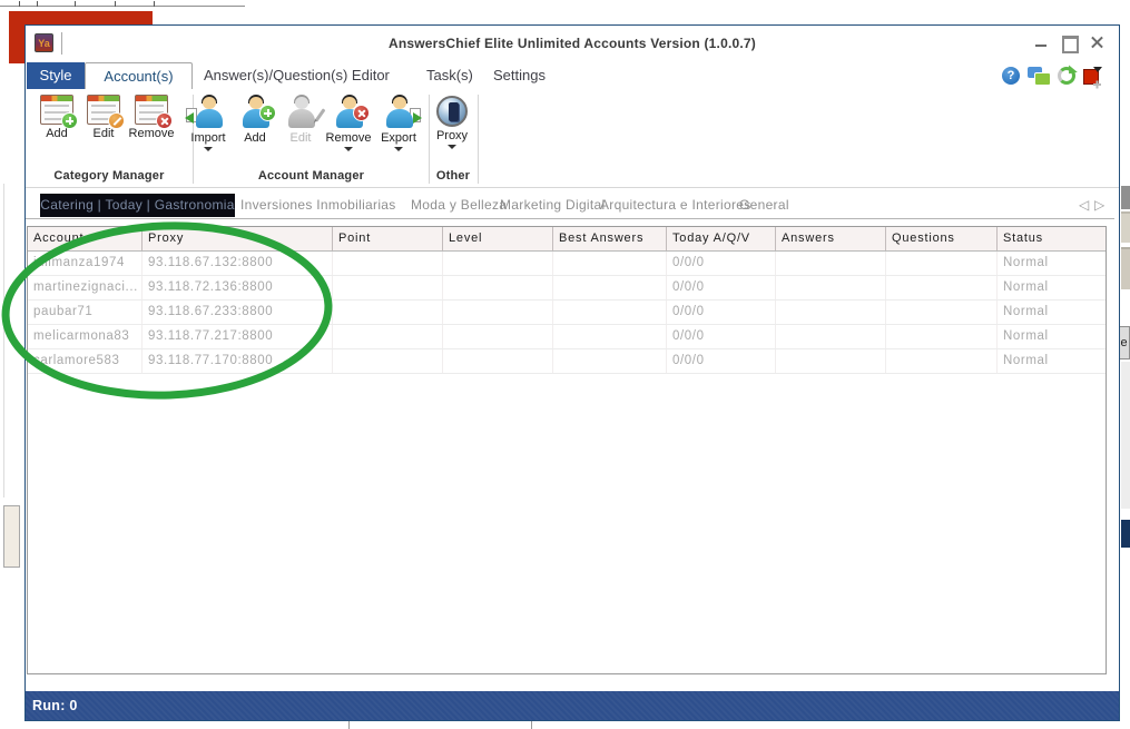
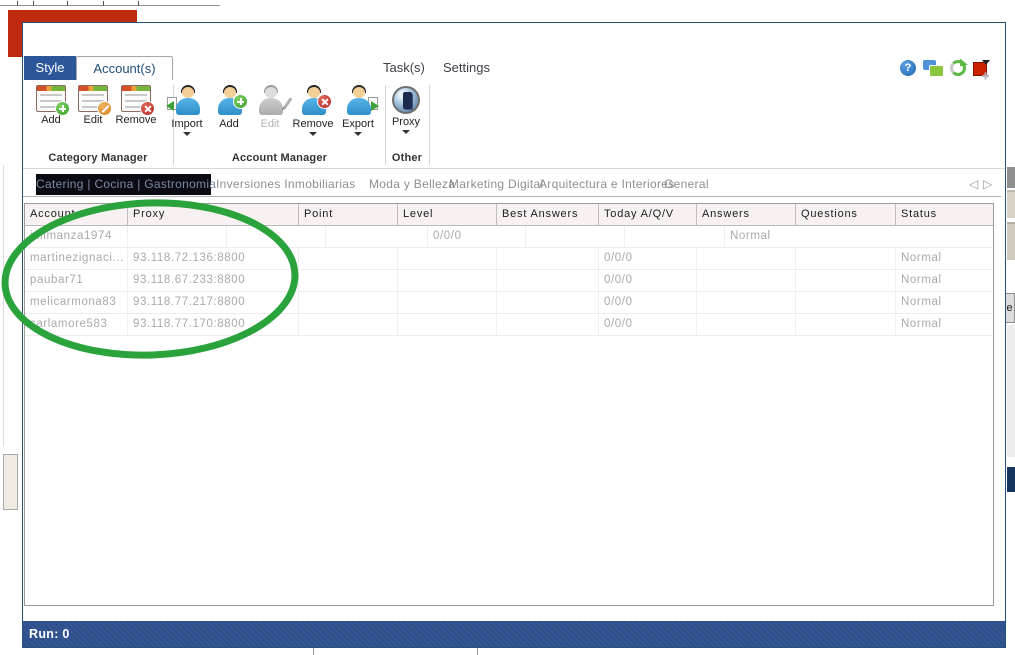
  e
- Ya
- AnswersChief Elite Unlimited Accounts Version (1.0.0.7)
  Style
  Account(s)
- Answer(s)/Question(s) Editor
  Task(s)
  Settings
  ?
  Add
  Edit
  Remove
  Category Manager
  Import
  Add
  Edit
  Remove
  Export
  Account Manager
  Proxy
  Other
- Catering | Today | Gastronomia
+ Catering | Cocina | Gastronomia
  Inversiones Inmobiliarias
  Moda y Belleza
  Marketing Digital
  Arquitectura e Interiores
  General
  ◁
  ▷
  Accoun
  Proxy
  Point
  Level
  Best Answers
  Today A/Q/V
  Answers
  Questions
  Status
  limanza1974
- 93.118.67.132:8800
  0/0/0
  Normal
  martinezignaci...
  93.118.72.136:8800
  0/0/0
  Normal
  paubar71
  93.118.67.233:8800
  0/0/0
  Normal
  melicarmona83
  93.118.77.217:8800
  0/0/0
  Normal
  arlamore583
  93.118.77.170:8800
  0/0/0
  Normal
  Run: 0
